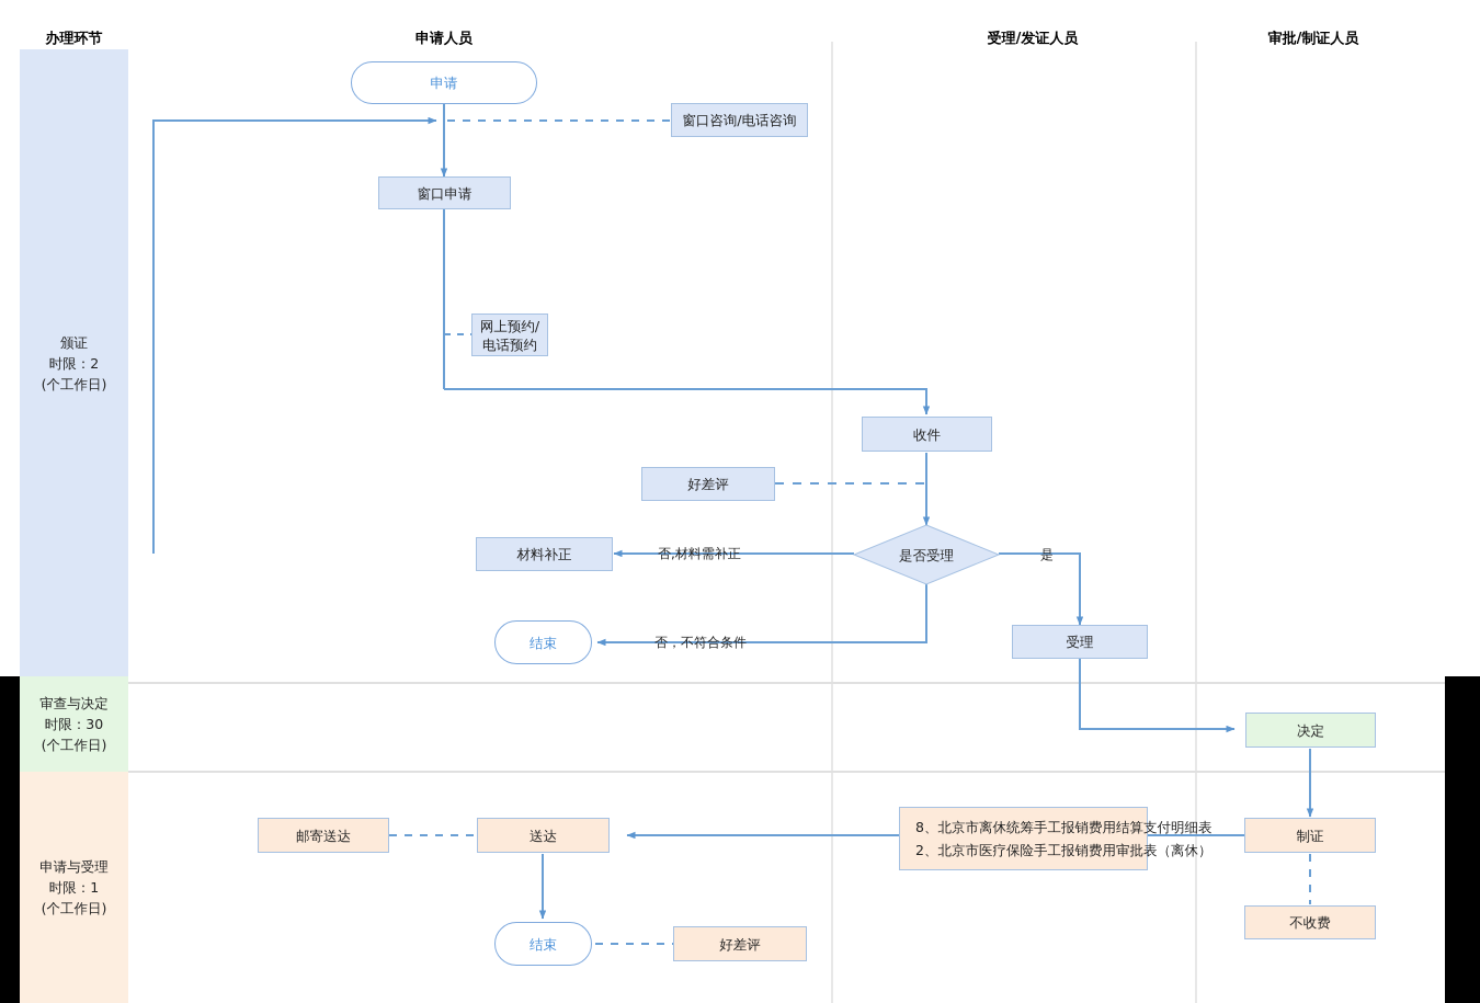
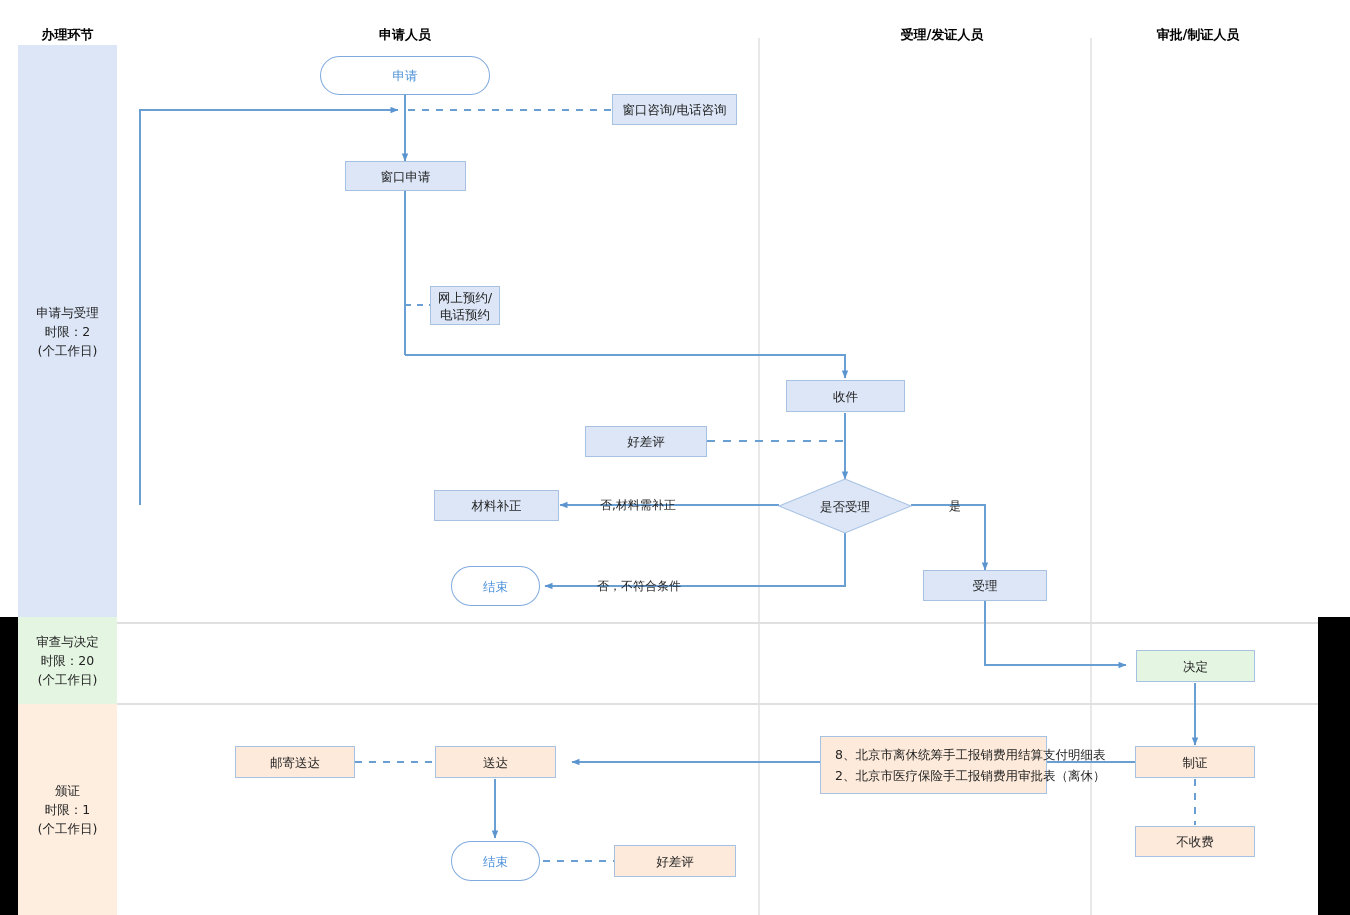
  办理环节
  申请人员
  受理/发证人员
  审批/制证人员
- 颁证
+ 申请与受理
  时限：2
  (个工作日)
  审查与决定
- 时限：30
+ 时限：20
  (个工作日)
- 申请与受理
+ 颁证
  时限：1
  (个工作日)
  申请
  窗口咨询/电话咨询
  窗口申请
  网上预约/
  电话预约
  收件
  好差评
  材料补正
  是否受理
  结束
  受理
  决定
  制证
  不收费
  8、北京市离休统筹手工报销费用结算支付明细表
  2、北京市医疗保险手工报销费用审批表（离休）
  邮寄送达
  送达
  结束
  好差评
  否,材料需补正
  否，不符合条件
  是
